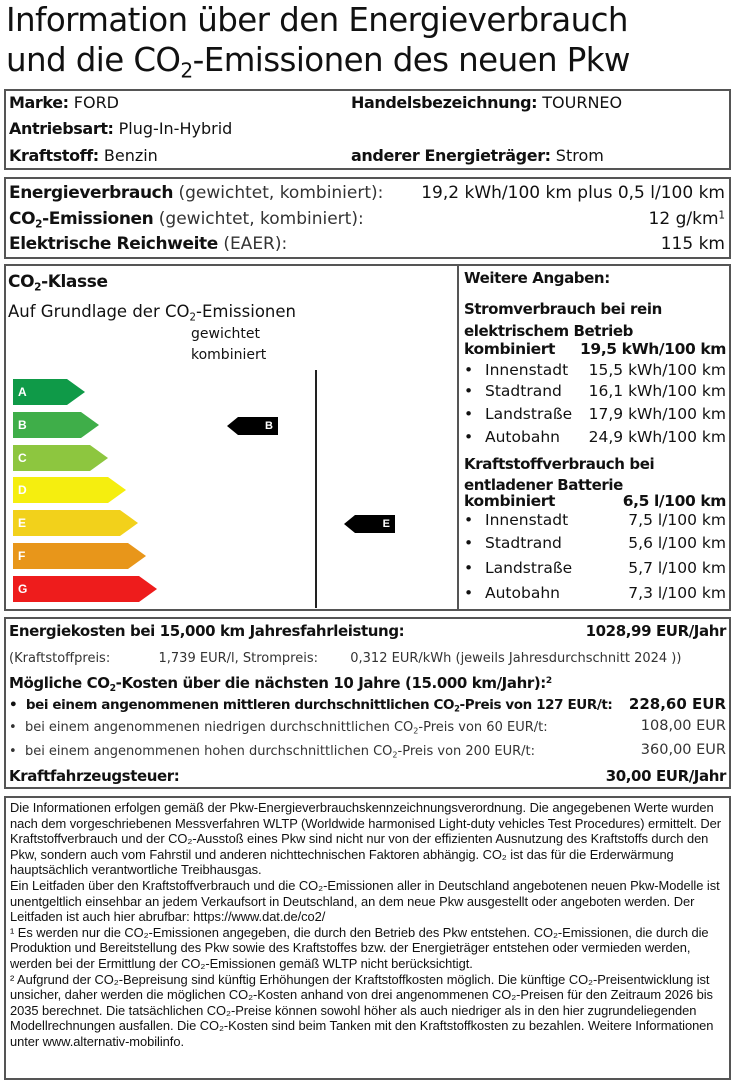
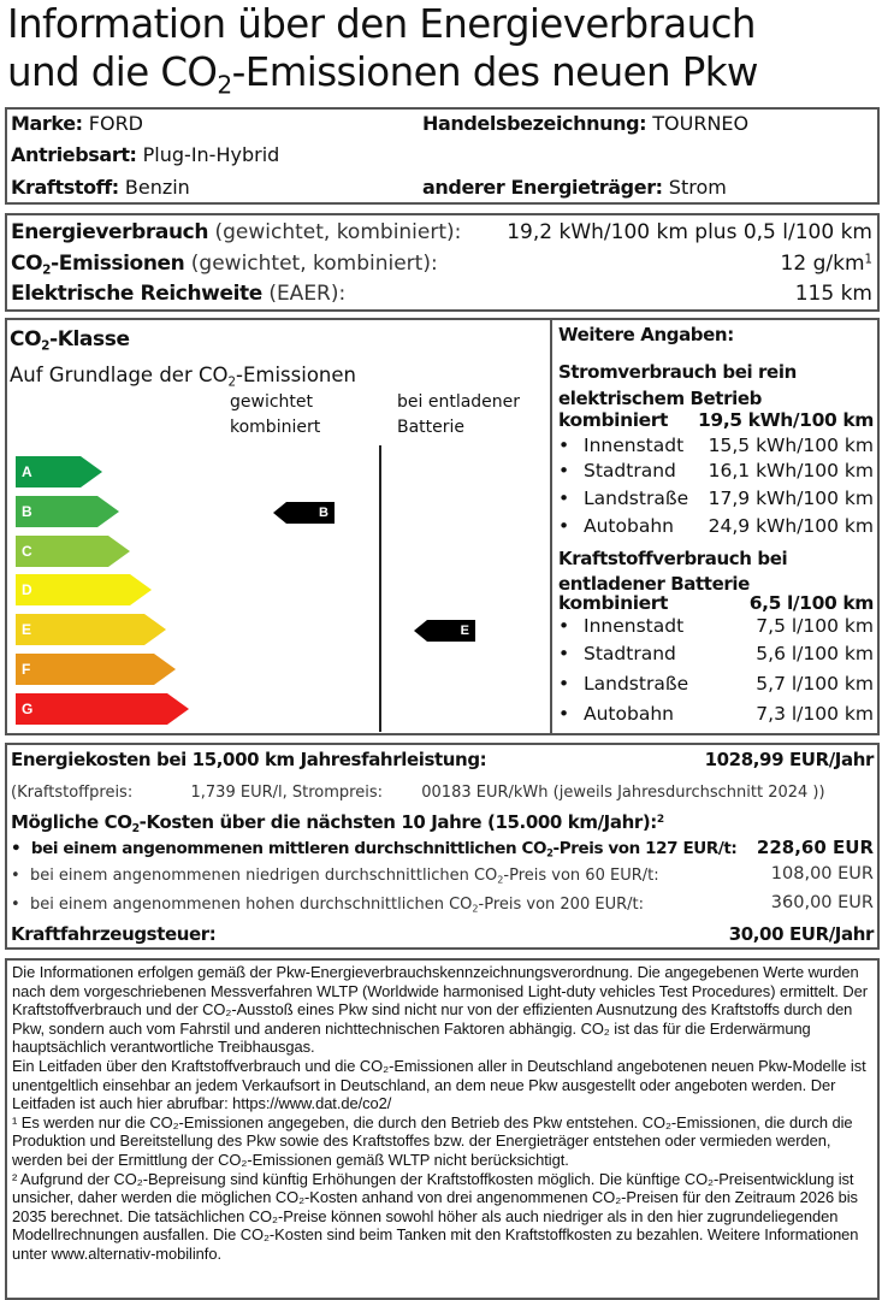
  Information über den Energieverbrauch
  und die CO2-Emissionen des neuen Pkw
  Marke: FORD
  Handelsbezeichnung: TOURNEO
  Antriebsart: Plug-In-Hybrid
  Kraftstoff: Benzin
  anderer Energieträger: Strom
  Energieverbrauch (gewichtet, kombiniert):
  19,2 kWh/100 km plus 0,5 l/100 km
  CO2-Emissionen (gewichtet, kombiniert):
  12 g/km1
  Elektrische Reichweite (EAER):
  115 km
  CO2-Klasse
  Auf Grundlage der CO2-Emissionen
  gewichtet
  kombiniert
+ bei entladener
+ Batterie
  A
  B
  C
  D
  E
  F
  G
  B
  E
  Weitere Angaben:
  Stromverbrauch bei rein
  elektrischem Betrieb
  kombiniert
  19,5 kWh/100 km
  •
  Innenstadt
  15,5 kWh/100 km
  •
  Stadtrand
  16,1 kWh/100 km
  •
  Landstraße
  17,9 kWh/100 km
  •
  Autobahn
  24,9 kWh/100 km
  Kraftstoffverbrauch bei
  entladener Batterie
  kombiniert
  6,5 l/100 km
  •
  Innenstadt
  7,5 l/100 km
  •
  Stadtrand
  5,6 l/100 km
  •
  Landstraße
  5,7 l/100 km
  •
  Autobahn
  7,3 l/100 km
  Energiekosten bei 15,000 km Jahresfahrleistung:
  1028,99 EUR/Jahr
- (Kraftstoffpreis: 1,739 EUR/l, Strompreis: 0,312 EUR/kWh (jeweils Jahresdurchschnitt 2024 ))
+ (Kraftstoffpreis: 1,739 EUR/l, Strompreis: 00183 EUR/kWh (jeweils Jahresdurchschnitt 2024 ))
  Mögliche CO2-Kosten über die nächsten 10 Jahre (15.000 km/Jahr):2
  • bei einem angenommenen mittleren durchschnittlichen CO2-Preis von 127 EUR/t:
  228,60 EUR
  • bei einem angenommenen niedrigen durchschnittlichen CO2-Preis von 60 EUR/t:
  108,00 EUR
  • bei einem angenommenen hohen durchschnittlichen CO2-Preis von 200 EUR/t:
  360,00 EUR
  Kraftfahrzeugsteuer:
  30,00 EUR/Jahr
  Die Informationen erfolgen gemäß der Pkw-Energieverbrauchskennzeichnungsverordnung. Die angegebenen Werte wurden nach dem vorgeschriebenen Messverfahren WLTP (Worldwide harmonised Light-duty vehicles Test Procedures) ermittelt. Der Kraftstoffverbrauch und der CO₂-Ausstoß eines Pkw sind nicht nur von der effizienten Ausnutzung des Kraftstoffs durch den Pkw, sondern auch vom Fahrstil und anderen nichttechnischen Faktoren abhängig. CO₂ ist das für die Erderwärmung hauptsächlich verantwortliche Treibhausgas.
  Ein Leitfaden über den Kraftstoffverbrauch und die CO₂-Emissionen aller in Deutschland angebotenen neuen Pkw-Modelle ist unentgeltlich einsehbar an jedem Verkaufsort in Deutschland, an dem neue Pkw ausgestellt oder angeboten werden. Der Leitfaden ist auch hier abrufbar: https://www.dat.de/co2/
  ¹ Es werden nur die CO₂-Emissionen angegeben, die durch den Betrieb des Pkw entstehen. CO₂-Emissionen, die durch die Produktion und Bereitstellung des Pkw sowie des Kraftstoffes bzw. der Energieträger entstehen oder vermieden werden, werden bei der Ermittlung der CO₂-Emissionen gemäß WLTP nicht berücksichtigt.
  ² Aufgrund der CO₂-Bepreisung sind künftig Erhöhungen der Kraftstoffkosten möglich. Die künftige CO₂-Preisentwicklung ist unsicher, daher werden die möglichen CO₂-Kosten anhand von drei angenommenen CO₂-Preisen für den Zeitraum 2026 bis 2035 berechnet. Die tatsächlichen CO₂-Preise können sowohl höher als auch niedriger als in den hier zugrundeliegenden Modellrechnungen ausfallen. Die CO₂-Kosten sind beim Tanken mit den Kraftstoffkosten zu bezahlen. Weitere Informationen unter www.alternativ-mobilinfo.
